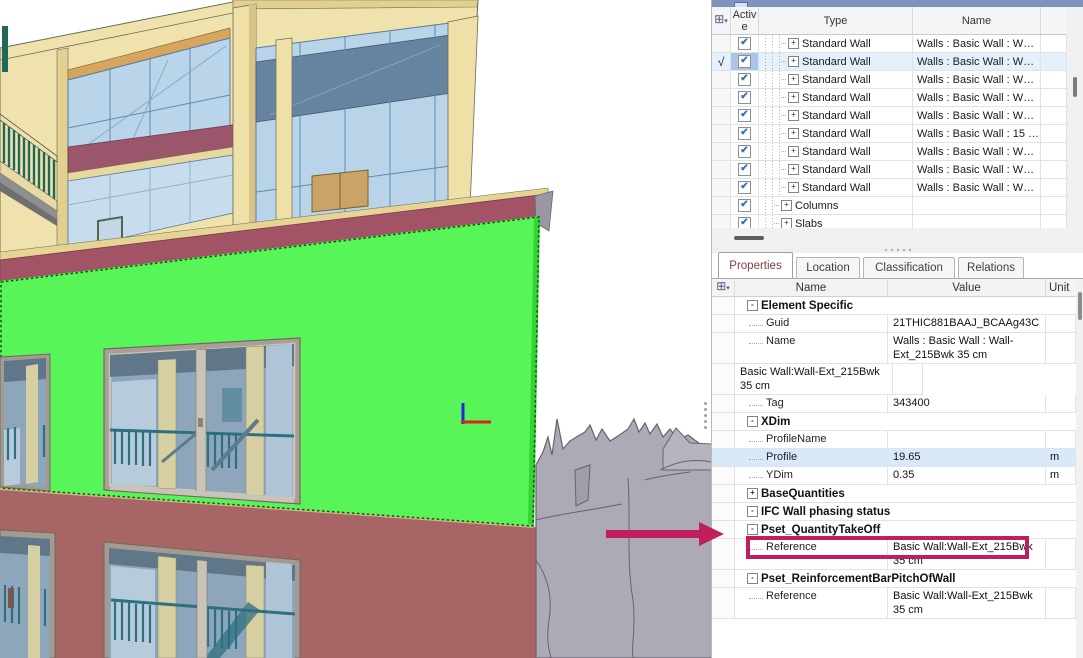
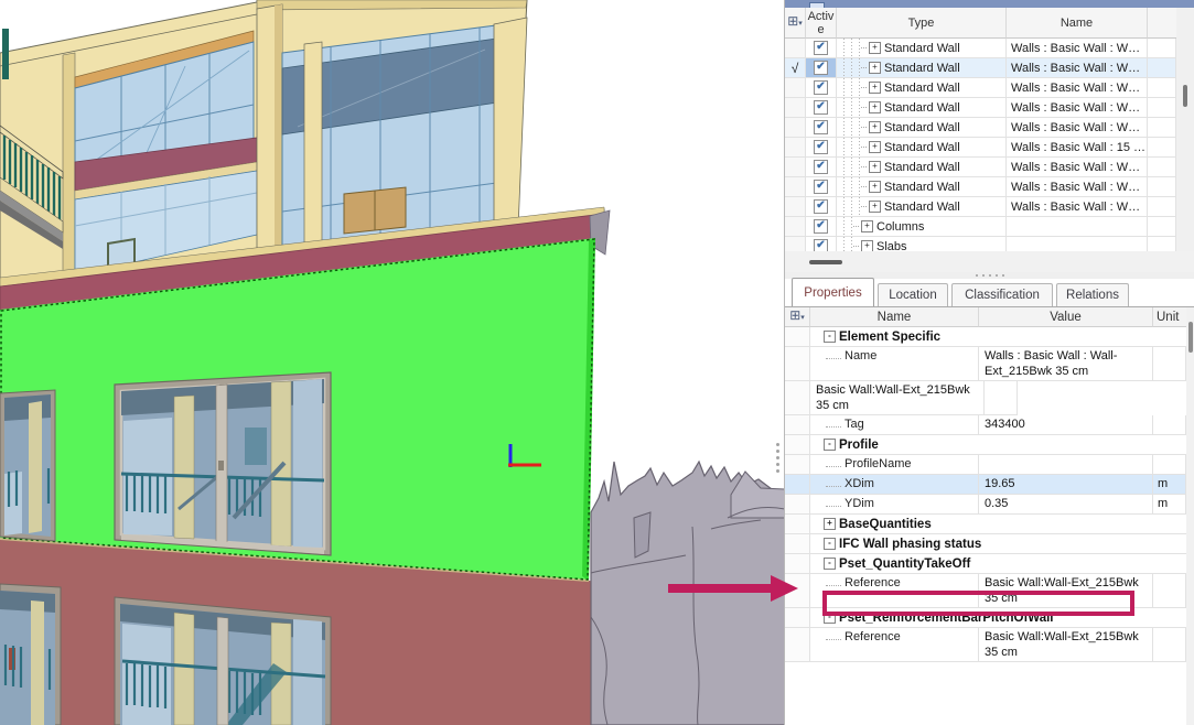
  Active
  Type
  Name
  ✔
  +
  Standard Wall
  Walls : Basic Wall : W…
  √
  ✔
  +
  Standard Wall
  Walls : Basic Wall : W…
  ✔
  +
  Standard Wall
  Walls : Basic Wall : W…
  ✔
  +
  Standard Wall
  Walls : Basic Wall : W…
  ✔
  +
  Standard Wall
  Walls : Basic Wall : W…
  ✔
  +
  Standard Wall
  Walls : Basic Wall : 15 …
  ✔
  +
  Standard Wall
  Walls : Basic Wall : W…
  ✔
  +
  Standard Wall
  Walls : Basic Wall : W…
  ✔
  +
  Standard Wall
  Walls : Basic Wall : W…
  ✔
  +
  Columns
  ✔
  +
  Slabs
  Properties
  Location
  Classification
  Relations
  Name
  Value
  Unit
  -
  Element Specific
- Guid
- 21THIC881BAAJ_BCAAg43C
  Name
  Walls : Basic Wall : Wall-Ext_215Bwk 35 cm
  Basic Wall:Wall-Ext_215Bwk 35 cm
  Tag
  343400
  -
- XDim
+ Profile
  ProfileName
- Profile
+ XDim
  19.65
  m
  YDim
  0.35
  m
  +
  BaseQuantities
  -
  IFC Wall phasing status
  -
  Pset_QuantityTakeOff
  Reference
  Basic Wall:Wall-Ext_215Bwk 35 cm
  -
  Pset_ReinforcementBarPitchOfWall
  Reference
  Basic Wall:Wall-Ext_215Bwk 35 cm
